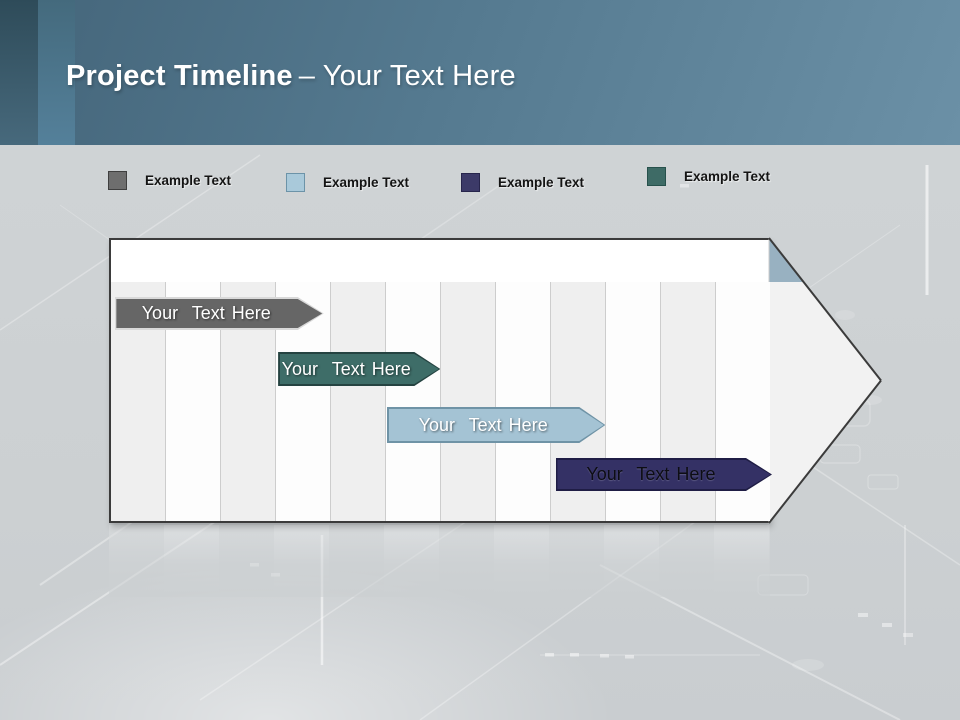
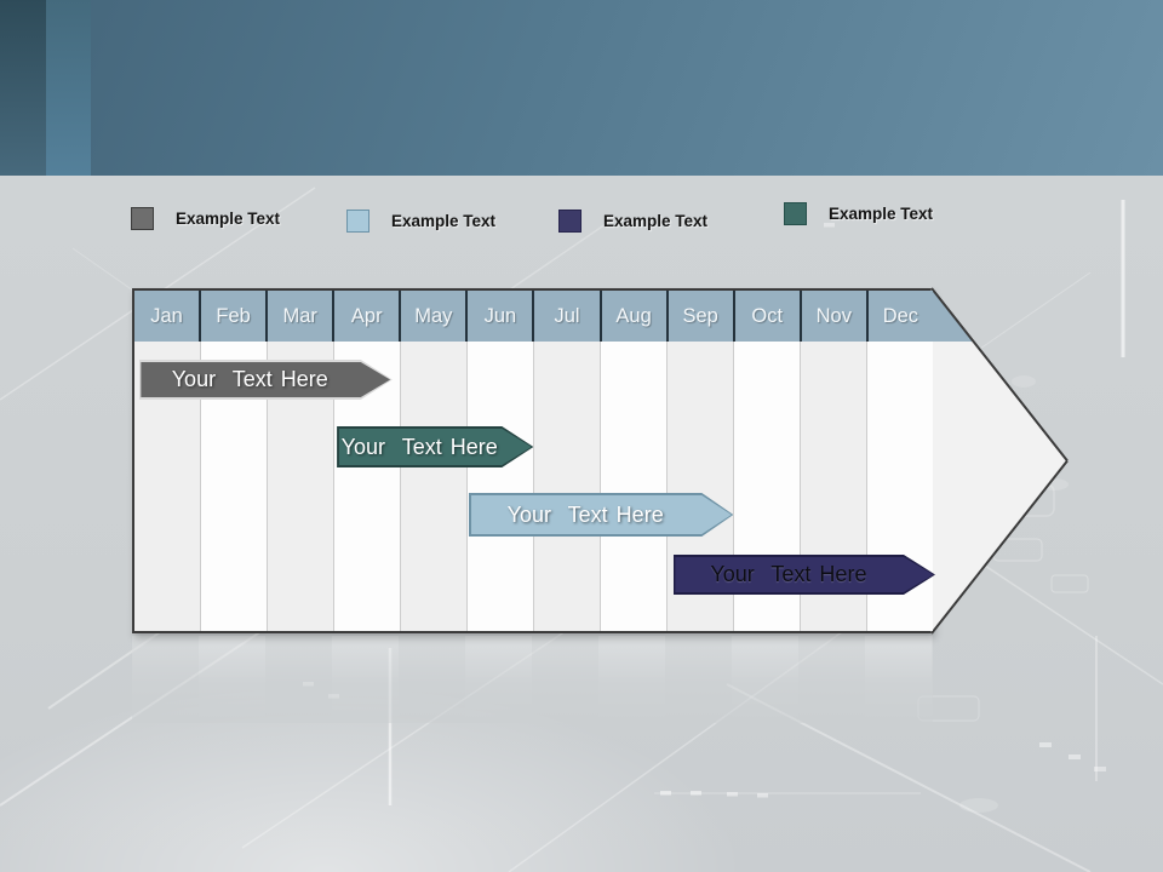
- Project Timeline – Your Text Here
  Example Text
  Example Text
  Example Text
  Example Text
+ Jan
+ Feb
+ Mar
+ Apr
+ May
+ Jun
+ Jul
+ Aug
+ Sep
+ Oct
+ Nov
+ Dec
  Your Text Here
  Your Text Here
  Your Text Here
  Your Text Here
